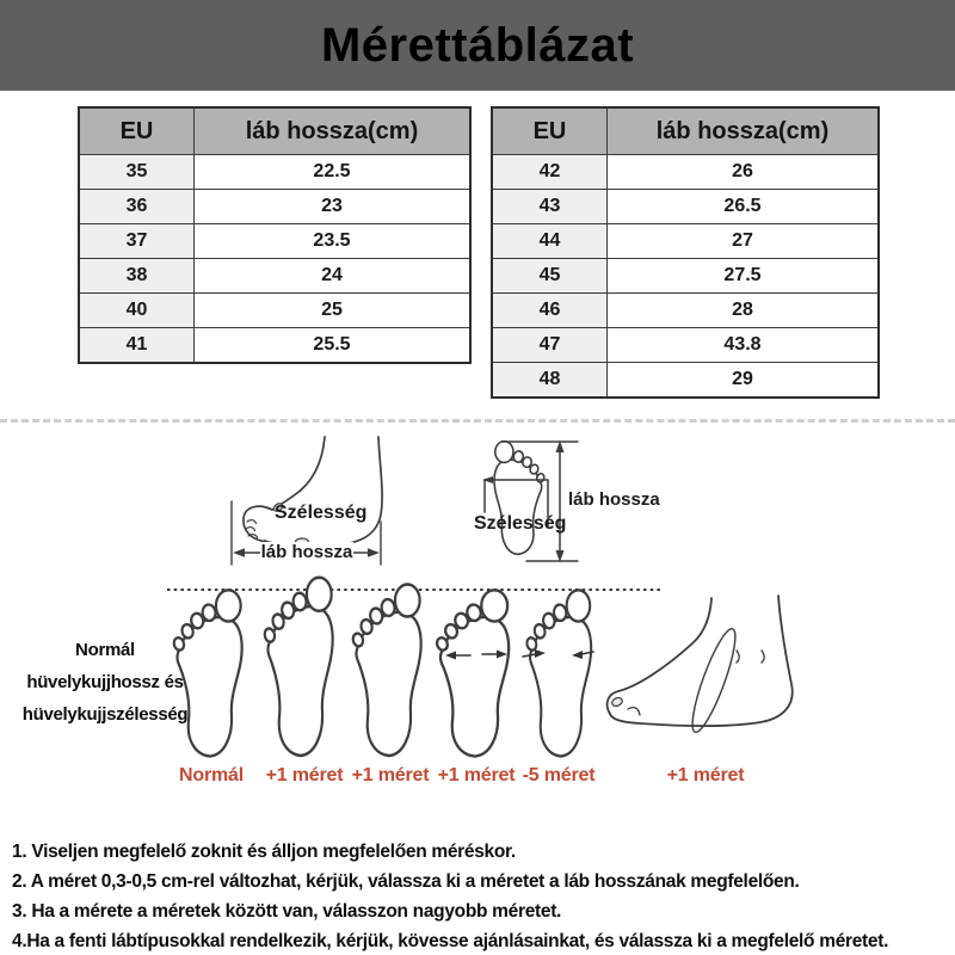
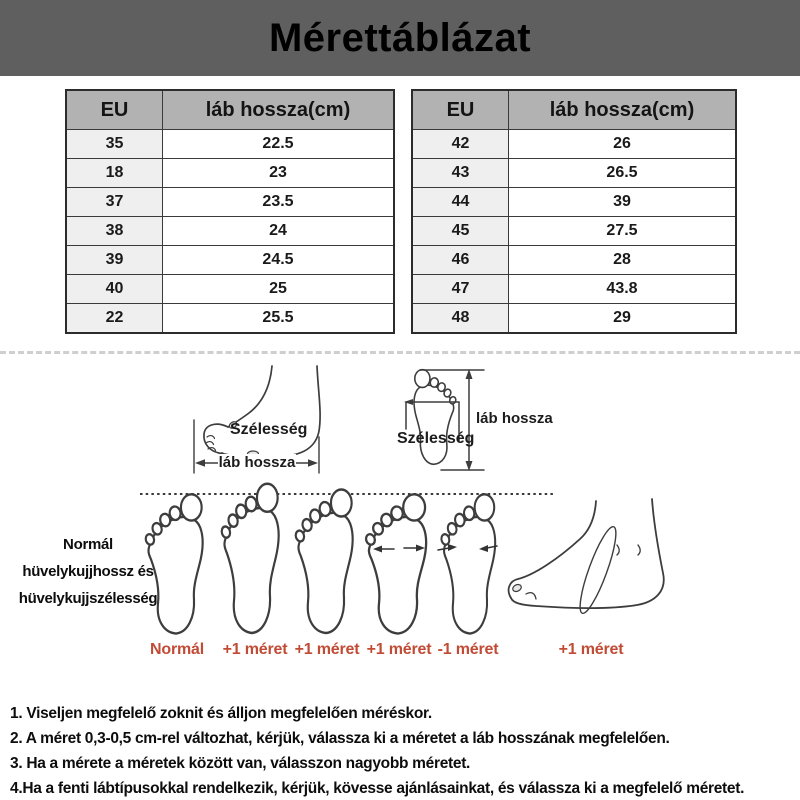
  Mérettáblázat
  EU	láb hossza(cm)
  35	22.5
- 36	23
+ 18	23
  37	23.5
  38	24
+ 39	24.5
  40	25
- 41	25.5
+ 22	25.5
  EU	láb hossza(cm)
  42	26
  43	26.5
- 44	27
+ 44	39
  45	27.5
  46	28
  47	43.8
  48	29
  Szélesség
  láb hossza
  Szélesség
  láb hossza
  Normál
  hüvelykujjhossz és
  hüvelykujjszélesség
  Normál
  +1 méret
  +1 méret
  +1 méret
- -5 méret
+ -1 méret
  +1 méret
  1. Viseljen megfelelő zoknit és álljon megfelelően méréskor.
  2. A méret 0,3-0,5 cm-rel változhat, kérjük, válassza ki a méretet a láb hosszának megfelelően.
  3. Ha a mérete a méretek között van, válasszon nagyobb méretet.
  4.Ha a fenti lábtípusokkal rendelkezik, kérjük, kövesse ajánlásainkat, és válassza ki a megfelelő méretet.
